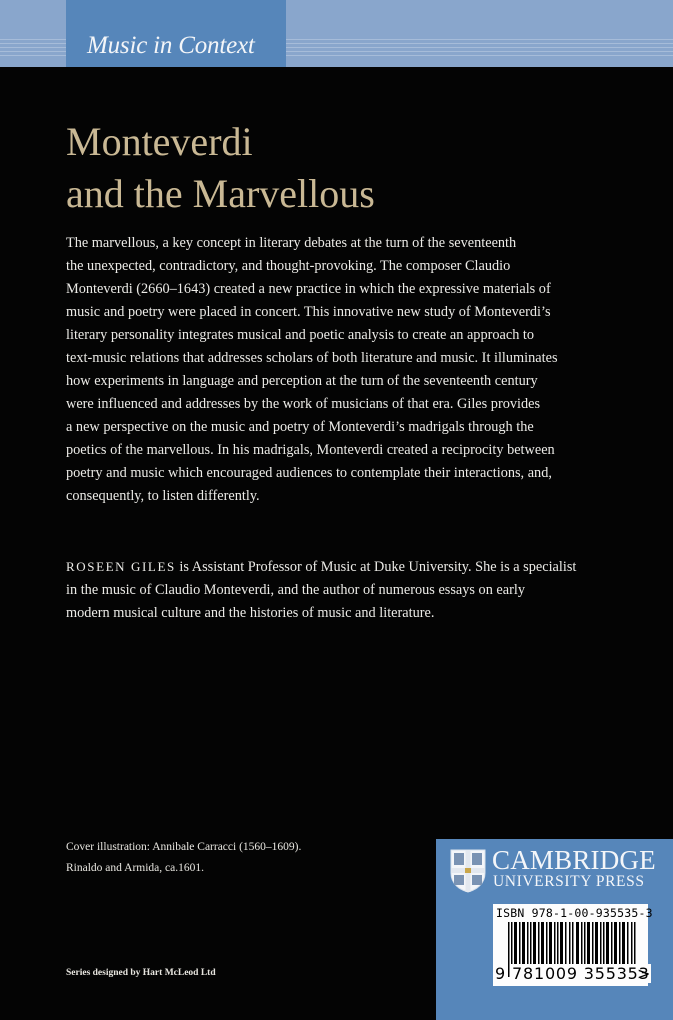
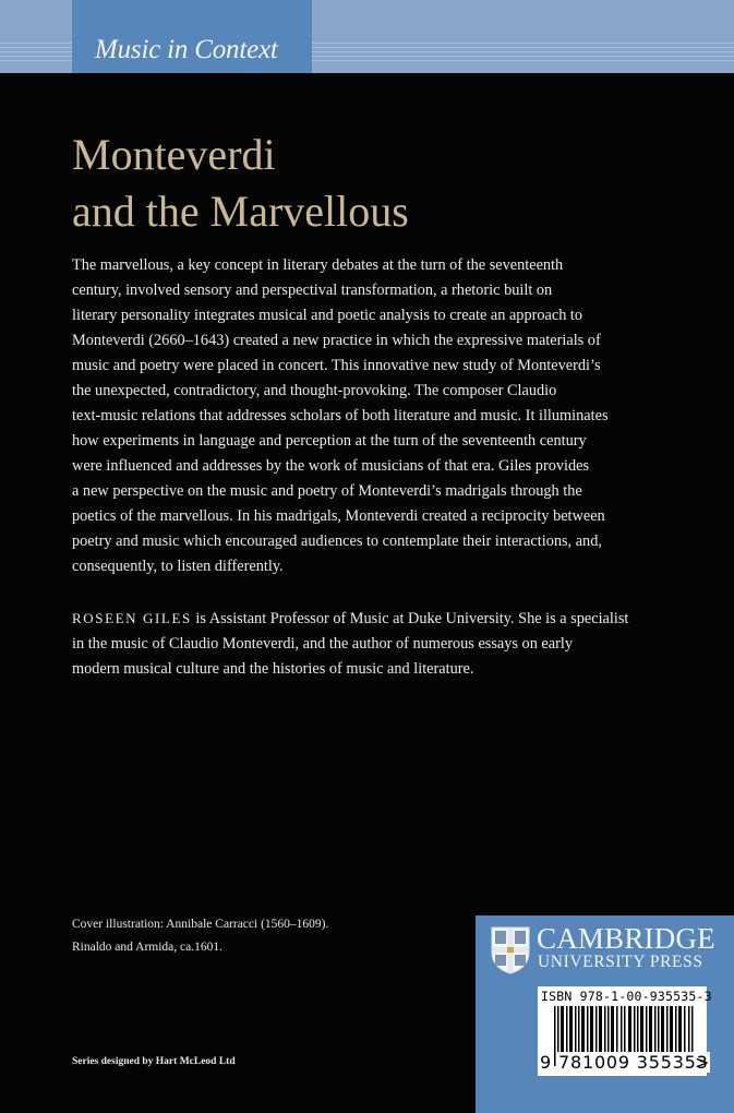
  Music in Context
  Monteverdi
  and the Marvellous
  The marvellous, a key concept in literary debates at the turn of the seventeenth
+ century, involved sensory and perspectival transformation, a rhetoric built on
- the unexpected, contradictory, and thought-provoking. The composer Claudio
+ literary personality integrates musical and poetic analysis to create an approach to
  Monteverdi (2660–1643) created a new practice in which the expressive materials of
  music and poetry were placed in concert. This innovative new study of Monteverdi’s
- literary personality integrates musical and poetic analysis to create an approach to
+ the unexpected, contradictory, and thought-provoking. The composer Claudio
  text-music relations that addresses scholars of both literature and music. It illuminates
  how experiments in language and perception at the turn of the seventeenth century
  were influenced and addresses by the work of musicians of that era. Giles provides
  a new perspective on the music and poetry of Monteverdi’s madrigals through the
  poetics of the marvellous. In his madrigals, Monteverdi created a reciprocity between
  poetry and music which encouraged audiences to contemplate their interactions, and,
  consequently, to listen differently.
  ROSEEN GILES is Assistant Professor of Music at Duke University. She is a specialist
  in the music of Claudio Monteverdi, and the author of numerous essays on early
  modern musical culture and the histories of music and literature.
  Cover illustration: Annibale Carracci (1560–1609).
  Rinaldo and Armida, ca.1601.
  Series designed by Hart McLeod Ltd
  CAMBRIDGE
  UNIVERSITY PRESS
  ISBN 978-1-00-935535-3
  9
  781009 355353
  >
